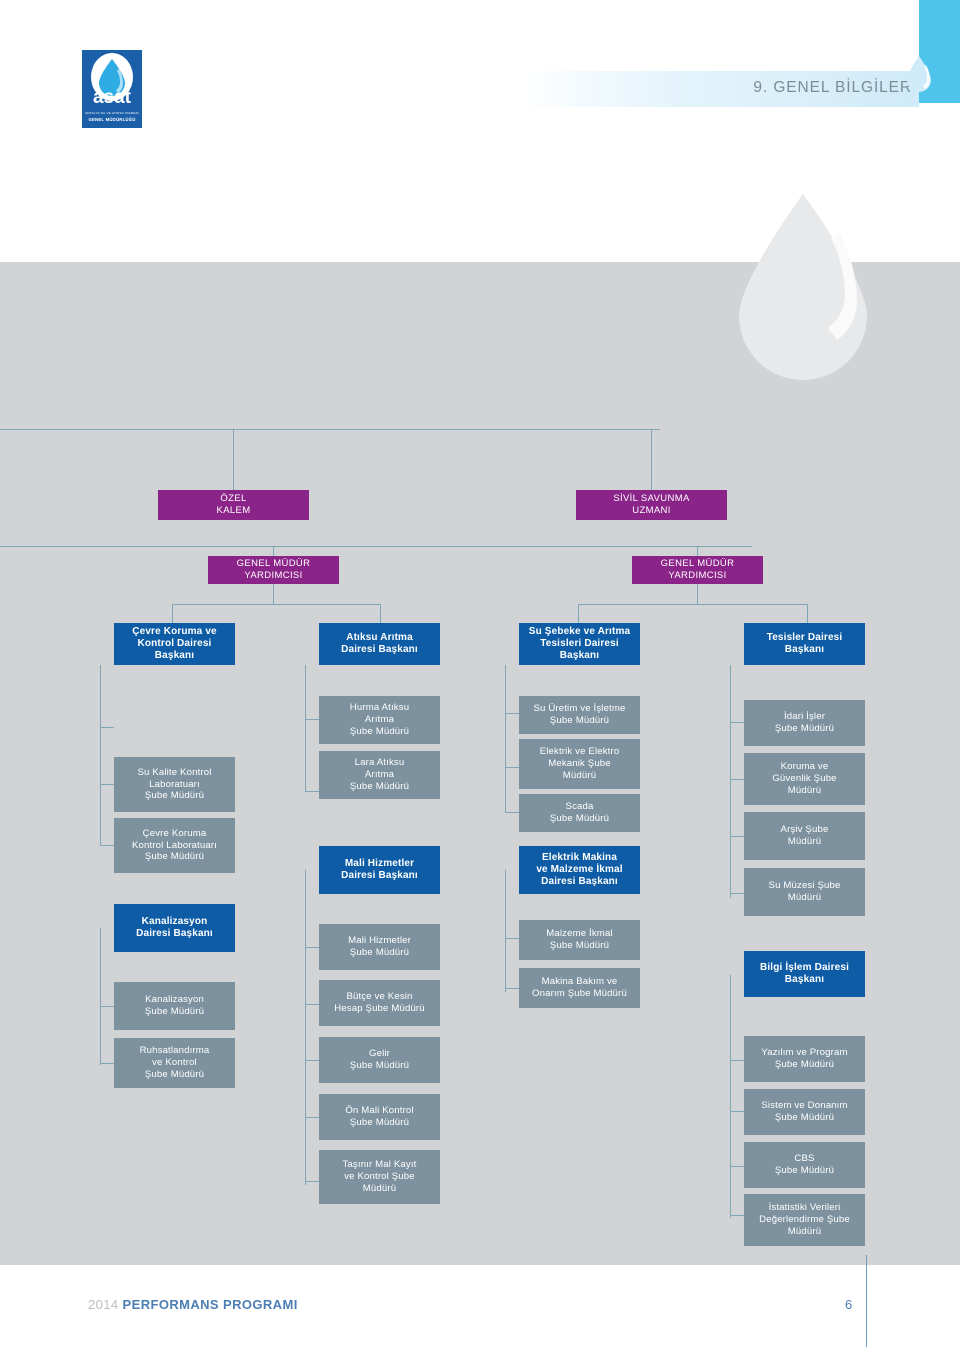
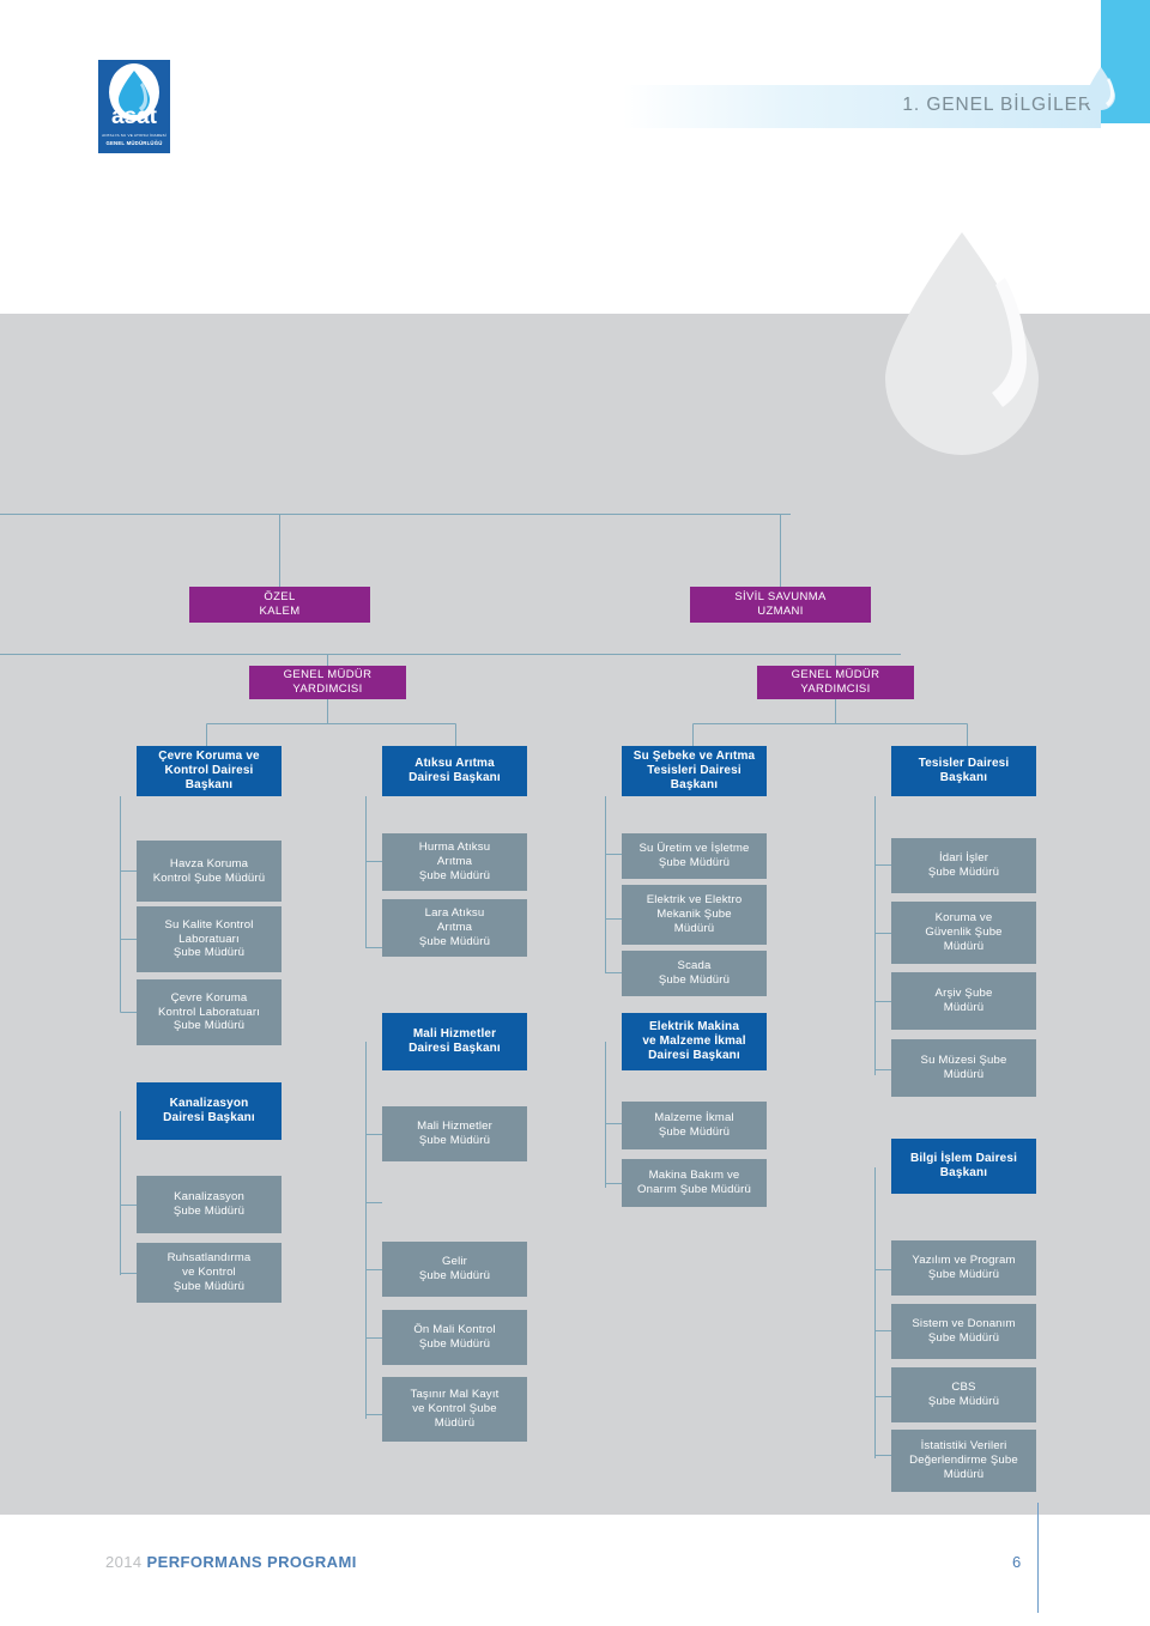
- 9. GENEL BİLGİLER
+ 1. GENEL BİLGİLER
  asat
  ÖZEL
  KALEM
  SİVİL SAVUNMA
  UZMANI
  GENEL MÜDÜR
  YARDIMCISI
  GENEL MÜDÜR
  YARDIMCISI
  Çevre Koruma ve
  Kontrol Dairesi
  Başkanı
+ Havza Koruma
+ Kontrol Şube Müdürü
  Su Kalite Kontrol
  Laboratuarı
  Şube Müdürü
  Çevre Koruma
  Kontrol Laboratuarı
  Şube Müdürü
  Kanalizasyon
  Dairesi Başkanı
  Kanalizasyon
  Şube Müdürü
  Ruhsatlandırma
  ve Kontrol
  Şube Müdürü
  Atıksu Arıtma
  Dairesi Başkanı
  Hurma Atıksu
  Arıtma
  Şube Müdürü
  Lara Atıksu
  Arıtma
  Şube Müdürü
  Mali Hizmetler
  Dairesi Başkanı
  Mali Hizmetler
  Şube Müdürü
- Bütçe ve Kesin
- Hesap Şube Müdürü
  Gelir
  Şube Müdürü
  Ön Mali Kontrol
  Şube Müdürü
  Taşınır Mal Kayıt
  ve Kontrol Şube
  Müdürü
  Su Şebeke ve Arıtma
  Tesisleri Dairesi
  Başkanı
  Su Üretim ve İşletme
  Şube Müdürü
  Elektrik ve Elektro
  Mekanik Şube
  Müdürü
  Scada
  Şube Müdürü
  Elektrik Makina
  ve Malzeme İkmal
  Dairesi Başkanı
  Malzeme İkmal
  Şube Müdürü
  Makina Bakım ve
  Onarım Şube Müdürü
  Tesisler Dairesi
  Başkanı
  İdari İşler
  Şube Müdürü
  Koruma ve
  Güvenlik Şube
  Müdürü
  Arşiv Şube
  Müdürü
  Su Müzesi Şube
  Müdürü
  Bilgi İşlem Dairesi
  Başkanı
  Yazılım ve Program
  Şube Müdürü
  Sistem ve Donanım
  Şube Müdürü
  CBS
  Şube Müdürü
  İstatistiki Verileri
  Değerlendirme Şube
  Müdürü
  2014 PERFORMANS PROGRAMI
  6
